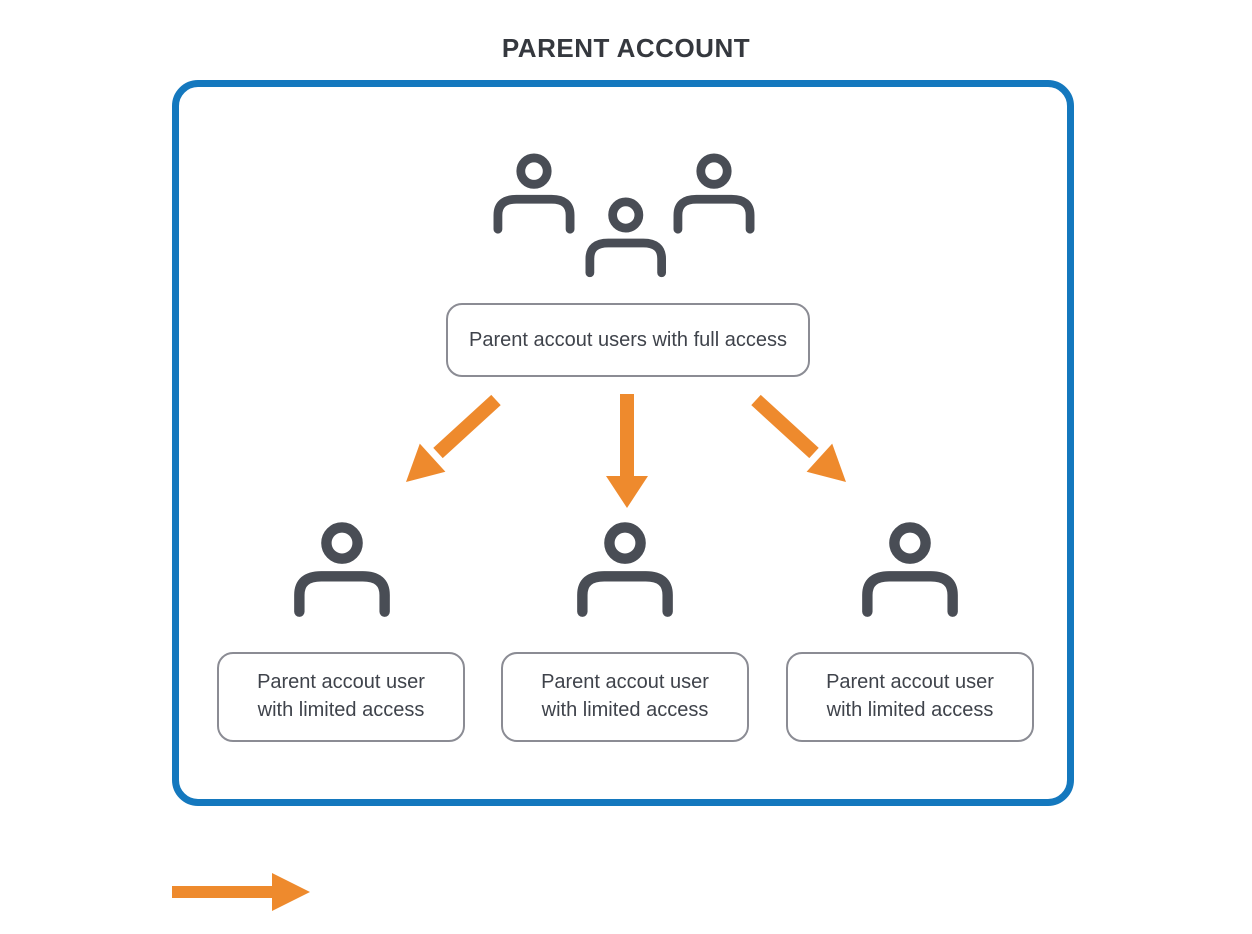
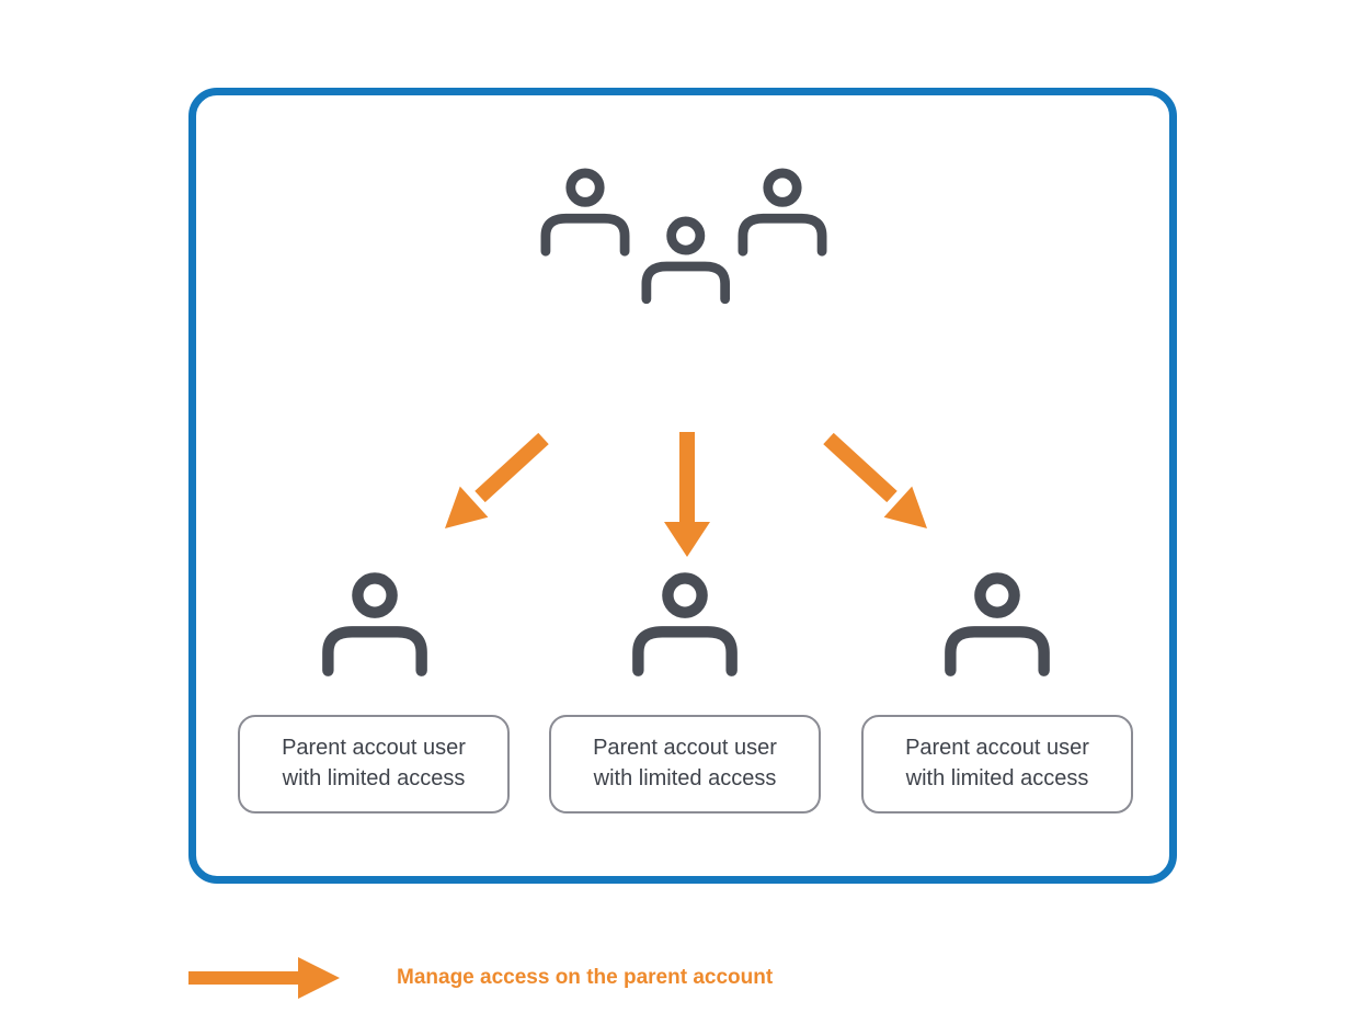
- PARENT ACCOUNT
- Parent accout users with full access
  Parent accout user
  with limited access
  Parent accout user
  with limited access
  Parent accout user
  with limited access
+ Manage access on the parent account
